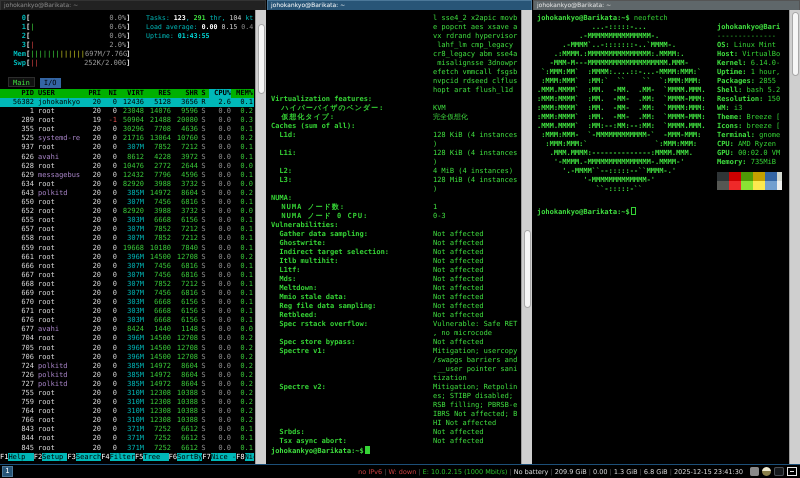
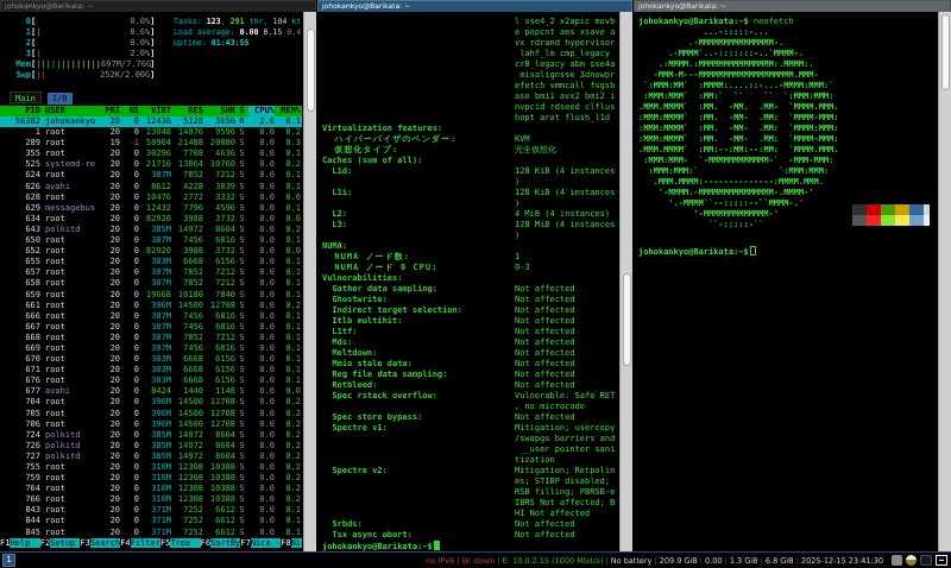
  0[
  0.0%
  ]
  1[
  |
  0.6%
  ]
  2[
  0.0%
  ]
  3[
  |
  2.0%
  ]
  Mem[
  |||||||||||||
  697M/7.76G
  ]
  Swp[
  ||
  252K/2.00G
  ]
  Tasks: 123, 291 thr, 104 kt
  Load average: 0.00 0.15 0.4
  Uptime: 01:43:55
  Main I/O
  PID
  USER
  PRI
  NI
  VIRT
  RES
  SHR
  S
  CPU%
  MEM%
  56382
  johokankyo
  20
  0
  12436
  5128
  3656
  R
  2.6
  0.1
  1
  root
  20
  0
  23048
  14076
  9596
  S
  0.0
  0.2
  289
  root
  19
  -1
  50904
  21488
  20080
  S
  0.0
  0.3
  355
  root
  20
  0
  30296
  7708
  4636
  S
  0.0
  0.1
  525
  systemd-re
  20
  0
  21716
  13064
  10760
  S
  0.0
  0.2
- 937
+ 624
  root
  20
  0
  307M
  7852
  7212
  S
  0.0
  0.1
  626
  avahi
  20
  0
  8612
  4228
- 3972
+ 3039
  S
  0.0
  0.1
  628
  root
  20
  0
  10476
  2772
- 2644
+ 3332
  S
  0.0
  0.0
  629
  messagebus
  20
  0
  12432
  7796
  4596
  S
  0.0
  0.1
  634
  root
  20
  0
  82920
  3988
  3732
  S
  0.0
  0.0
  643
  polkitd
  20
  0
  385M
  14972
  8604
  S
  0.0
  0.2
  650
  root
  20
  0
  307M
  7456
  6816
  S
  0.0
  0.1
  652
  root
  20
  0
  82920
  3988
  3732
  S
  0.0
  0.0
  655
  root
  20
  0
  303M
  6668
  6156
  S
  0.0
  0.1
  657
  root
  20
  0
  307M
  7852
  7212
  S
  0.0
  0.1
  658
  root
  20
  0
  307M
  7852
  7212
  S
  0.0
  0.1
  659
  root
  20
  0
  19668
  10180
  7840
  S
  0.0
  0.1
  661
  root
  20
  0
  396M
  14500
  12708
  S
  0.0
  0.2
  666
  root
  20
  0
  307M
  7456
  6816
  S
  0.0
  0.1
  667
  root
  20
  0
  307M
  7456
  6816
  S
  0.0
  0.1
  668
  root
  20
  0
  307M
  7852
  7212
  S
  0.0
  0.1
  669
  root
  20
  0
  307M
  7456
  6816
  S
  0.0
  0.1
  670
  root
  20
  0
  303M
  6668
  6156
  S
  0.0
  0.1
  671
  root
  20
  0
  303M
  6668
  6156
  S
  0.0
  0.1
  676
  root
  20
  0
  303M
  6668
  6156
  S
  0.0
  0.1
  677
  avahi
  20
  0
  8424
  1440
  1148
  S
  0.0
  0.0
  704
  root
  20
  0
  396M
  14500
  12708
  S
  0.0
  0.2
  705
  root
  20
  0
  396M
  14500
  12708
  S
  0.0
  0.2
  706
  root
  20
  0
  396M
  14500
  12708
  S
  0.0
  0.2
  724
  polkitd
  20
  0
  385M
  14972
  8604
  S
  0.0
  0.2
  726
  polkitd
  20
  0
  385M
  14972
  8604
  S
  0.0
  0.2
  727
  polkitd
  20
  0
  385M
  14972
  8604
  S
  0.0
  0.2
  755
  root
  20
  0
  310M
  12308
  10388
  S
  0.0
  0.2
  759
  root
  20
  0
  310M
  12308
  10388
  S
  0.0
  0.2
  764
  root
  20
  0
  310M
  12308
  10388
  S
  0.0
  0.2
  766
  root
  20
  0
  310M
  12308
  10388
  S
  0.0
  0.2
  843
  root
  20
  0
  371M
  7252
  6612
  S
  0.0
  0.1
  844
  root
  20
  0
  371M
  7252
  6612
  S
  0.0
  0.1
  845
  root
  20
  0
  371M
  7252
  6612
  S
  0.0
  0.1
  F1Help
  F2Setup
  F3Search
  F4Filter
  F5Tree
  F6SortBy
  F7Nice -
  l sse4_2 x2apic movb
  e popcnt aes xsave a
  vx rdrand hypervisor
  lahf_lm cmp_legacy
  cr8_legacy abm sse4a
  misalignsse 3dnowpr
  efetch vmmcall fsgsb
+ ase bmi1 avx2 bmi2 i
  nvpcid rdseed clflus
  hopt arat flush_l1d
  Virtualization features:
  ハイパーバイザのベンダー:
  KVM
  仮想化タイプ:
  完全仮想化
  Caches (sum of all):
  L1d:
  128 KiB (4 instances
  )
  L1i:
  128 KiB (4 instances
  )
  L2:
  4 MiB (4 instances)
  L3:
  128 MiB (4 instances
  )
  NUMA:
  NUMA ノード数:
  1
  NUMA ノード 0 CPU:
  0-3
  Vulnerabilities:
  Gather data sampling:
  Not affected
  Ghostwrite:
  Not affected
  Indirect target selection:
  Not affected
  Itlb multihit:
  Not affected
  L1tf:
  Not affected
  Mds:
  Not affected
  Meltdown:
  Not affected
  Mmio stale data:
  Not affected
  Reg file data sampling:
  Not affected
  Retbleed:
  Not affected
  Spec rstack overflow:
  Vulnerable: Safe RET
  , no microcode
  Spec store bypass:
  Not affected
  Spectre v1:
  Mitigation; usercopy
  /swapgs barriers and
  __user pointer sani
  tization
  Spectre v2:
  Mitigation; Retpolin
  es; STIBP disabled;
  RSB filling; PBRSB-e
  IBRS Not affected; B
  HI Not affected
  Srbds:
  Not affected
  Tsx async abort:
  Not affected
  johokankyo@Barikata:~$
  johokankyo@Barikata:~$ neofetch
  ...-:::::-...
  .-MMMMMMMMMMMMMMM-.
  .-MMMM`..-:::::::-..`MMMM-.
  .:MMMM.:MMMMMMMMMMMMMMM:.MMMM:.
  -MMM-M---MMMMMMMMMMMMMMMMMMM.MMM-
  `:MMM:MM` :MMMM:....::-...-MMMM:MMM:`
  :MMM:MMM` :MM:` `` `` `:MMM:MMM:
  .MMM.MMMM` :MM. -MM. .MM- `MMMM.MMM.
  :MMM:MMMM` :MM. -MM- .MM: `MMMM-MMM:
  :MMM:MMMM` :MM. -MM- .MM: `MMMM:MMM:
  :MMM:MMMM` :MM. -MM- .MM: `MMMM-MMM:
  .MMM.MMMM` :MM:--:MM:--:MM: `MMMM.MMM.
  :MMM:MMM- `-MMMMMMMMMMMM-` -MMM-MMM:
  :MMM:MMM:` `:MMM:MMM:
  .MMM.MMMM:--------------:MMMM.MMM.
  '-MMMM.-MMMMMMMMMMMMMMM-.MMMM-'
  '.-MMMM``--:::::--``MMMM-.'
  '-MMMMMMMMMMMMM-'
  ``-:::::-``
- johokankyo@Bari
- --------------
- OS: Linux Mint
- Host: VirtualBo
- Kernel: 6.14.0-
- Uptime: 1 hour,
- Packages: 2855
- Shell: bash 5.2
- Resolution: 150
- WM: i3
- Theme: Breeze [
- Icons: breeze [
- Terminal: gnome
- CPU: AMD Ryzen
- GPU: 00:02.0 VM
- Memory: 735MiB
  johokankyo@Barikata:~$
  1
  no IPv6
  |
  W: down
  |
  E: 10.0.2.15 (1000 Mbit/s)
  |
  No battery
  |
  209.9 GiB
  |
  0.00
  |
  1.3 GiB
  |
  6.8 GiB
  |
  2025-12-15 23:41:30
